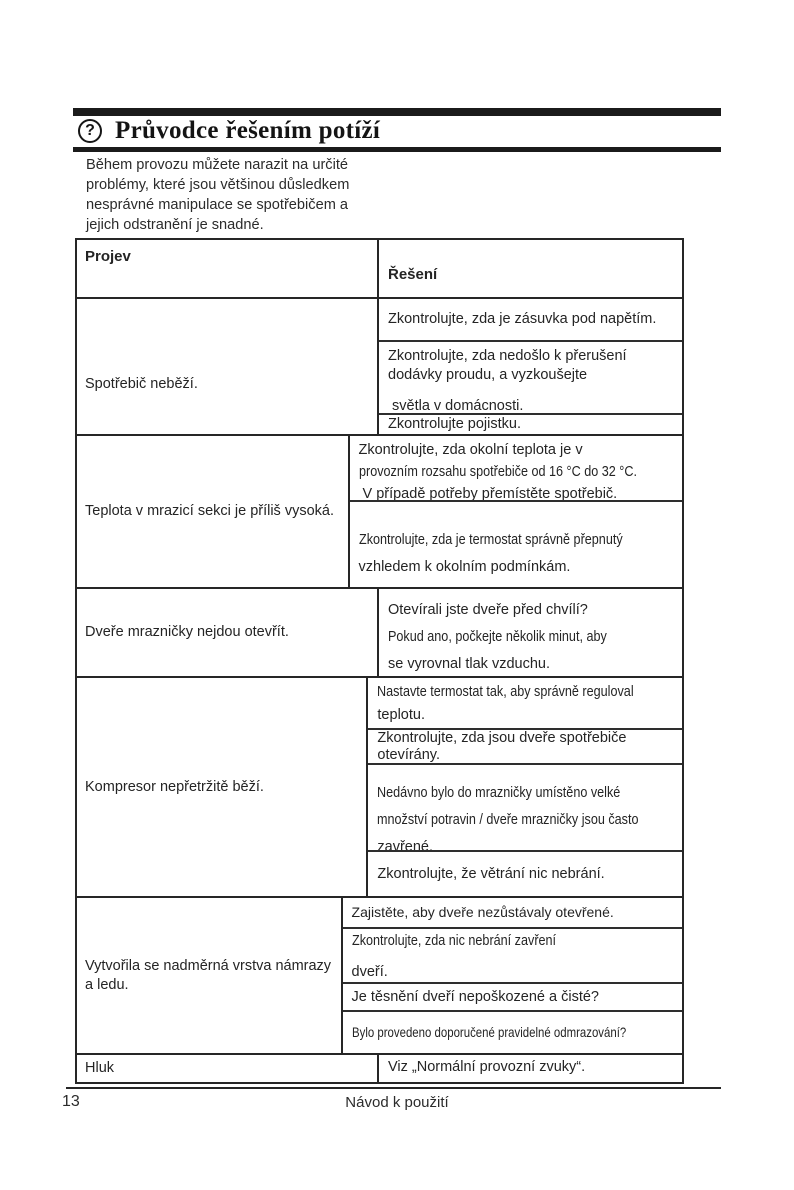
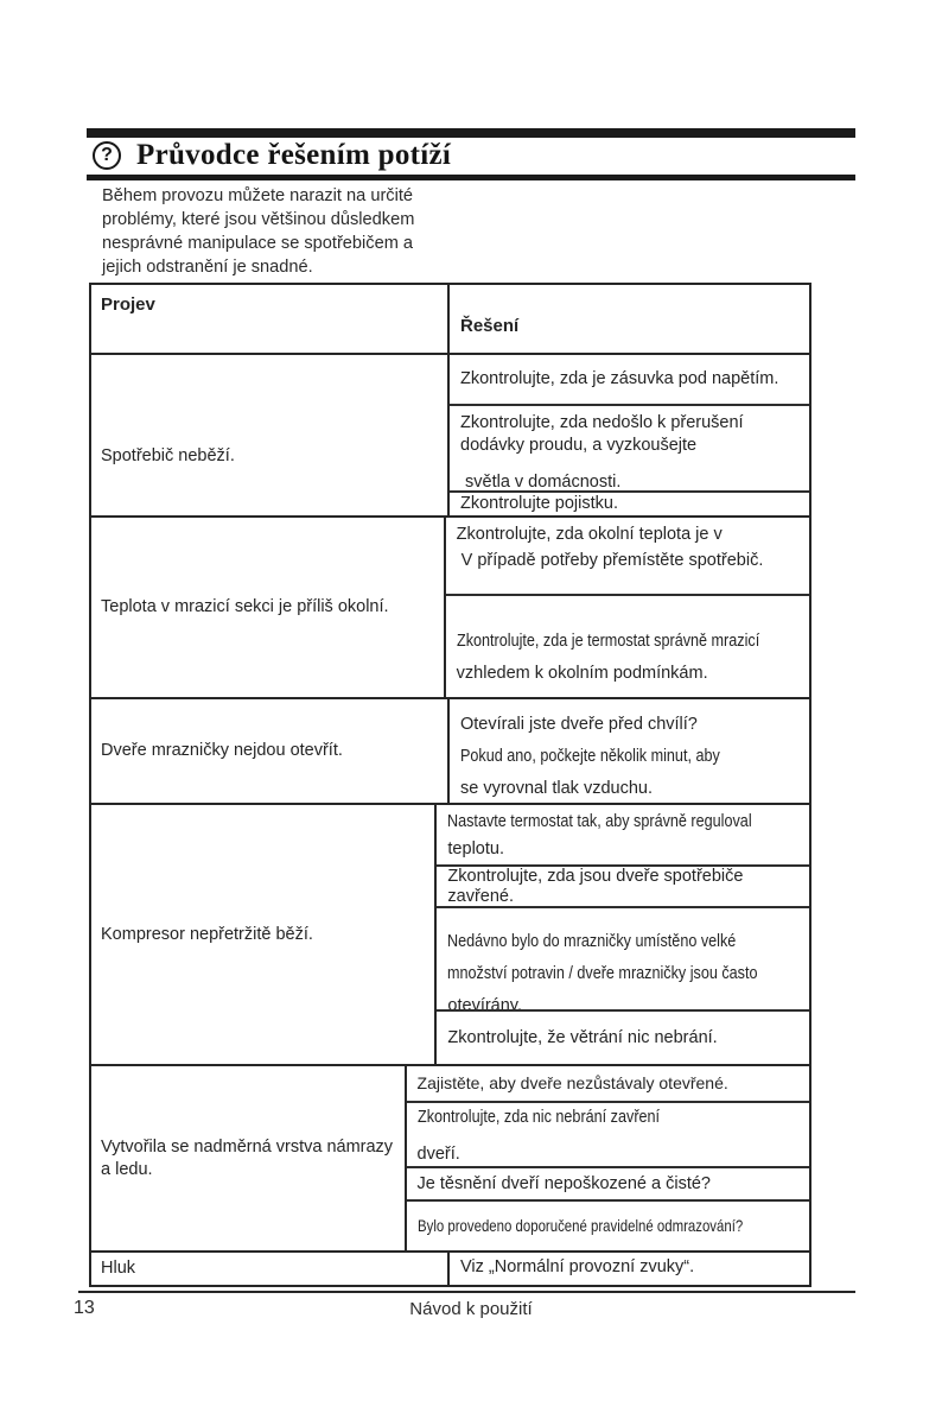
  ?
  Průvodce řešením potíží
  Během provozu můžete narazit na určité
  problémy, které jsou většinou důsledkem
  nesprávné manipulace se spotřebičem a
  jejich odstranění je snadné.
  Projev
  Řešení
  Spotřebič neběží.
  Zkontrolujte, zda je zásuvka pod napětím.
  Zkontrolujte, zda nedošlo k přerušení
  dodávky proudu, a vyzkoušejte
  světla v domácnosti.
  Zkontrolujte pojistku.
- Teplota v mrazicí sekci je příliš vysoká.
+ Teplota v mrazicí sekci je příliš okolní.
  Zkontrolujte, zda okolní teplota je v
- provozním rozsahu spotřebiče od 16 °C do 32 °C.
  V případě potřeby přemístěte spotřebič.
- Zkontrolujte, zda je termostat správně přepnutý
+ Zkontrolujte, zda je termostat správně mrazicí
  vzhledem k okolním podmínkám.
  Dveře mrazničky nejdou otevřít.
  Otevírali jste dveře před chvílí?
  Pokud ano, počkejte několik minut, aby
  se vyrovnal tlak vzduchu.
  Kompresor nepřetržitě běží.
  Nastavte termostat tak, aby správně reguloval
  teplotu.
  Zkontrolujte, zda jsou dveře spotřebiče
- otevírány.
+ zavřené.
  Nedávno bylo do mrazničky umístěno velké
  množství potravin / dveře mrazničky jsou často
- zavřené.
+ otevírány.
  Zkontrolujte, že větrání nic nebrání.
  Vytvořila se nadměrná vrstva námrazy a ledu.
  Zajistěte, aby dveře nezůstávaly otevřené.
  Zkontrolujte, zda nic nebrání zavření
  dveří.
  Je těsnění dveří nepoškozené a čisté?
  Bylo provedeno doporučené pravidelné odmrazování?
  Hluk
  Viz „Normální provozní zvuky“.
  13
  Návod k použití
